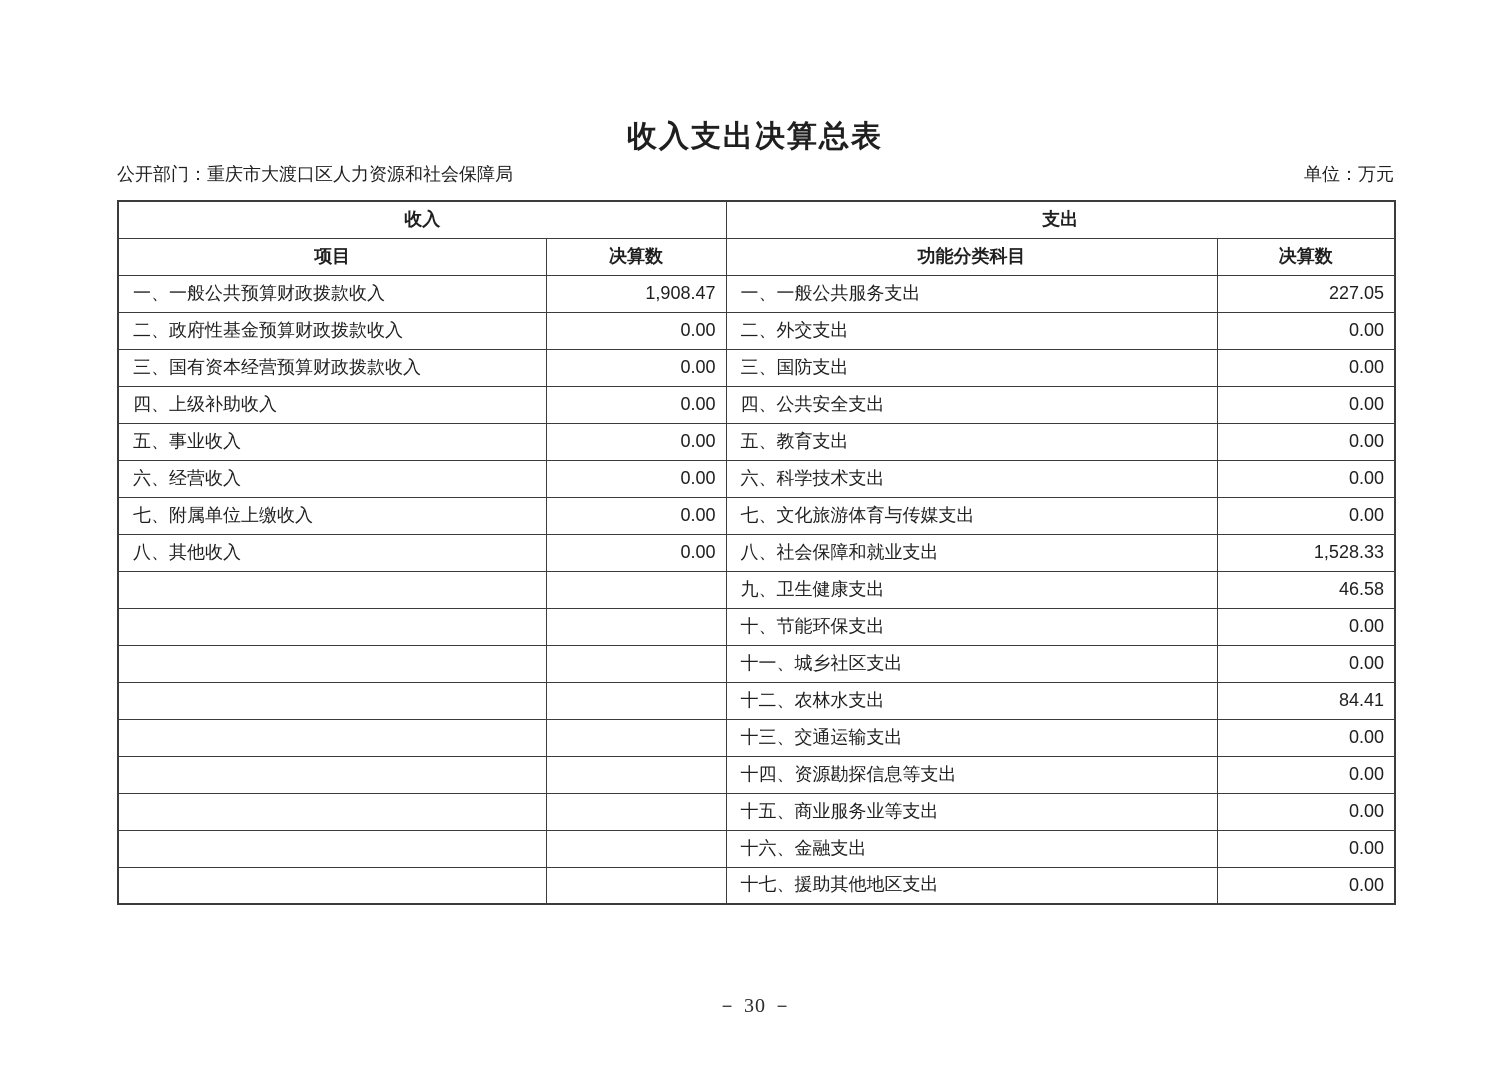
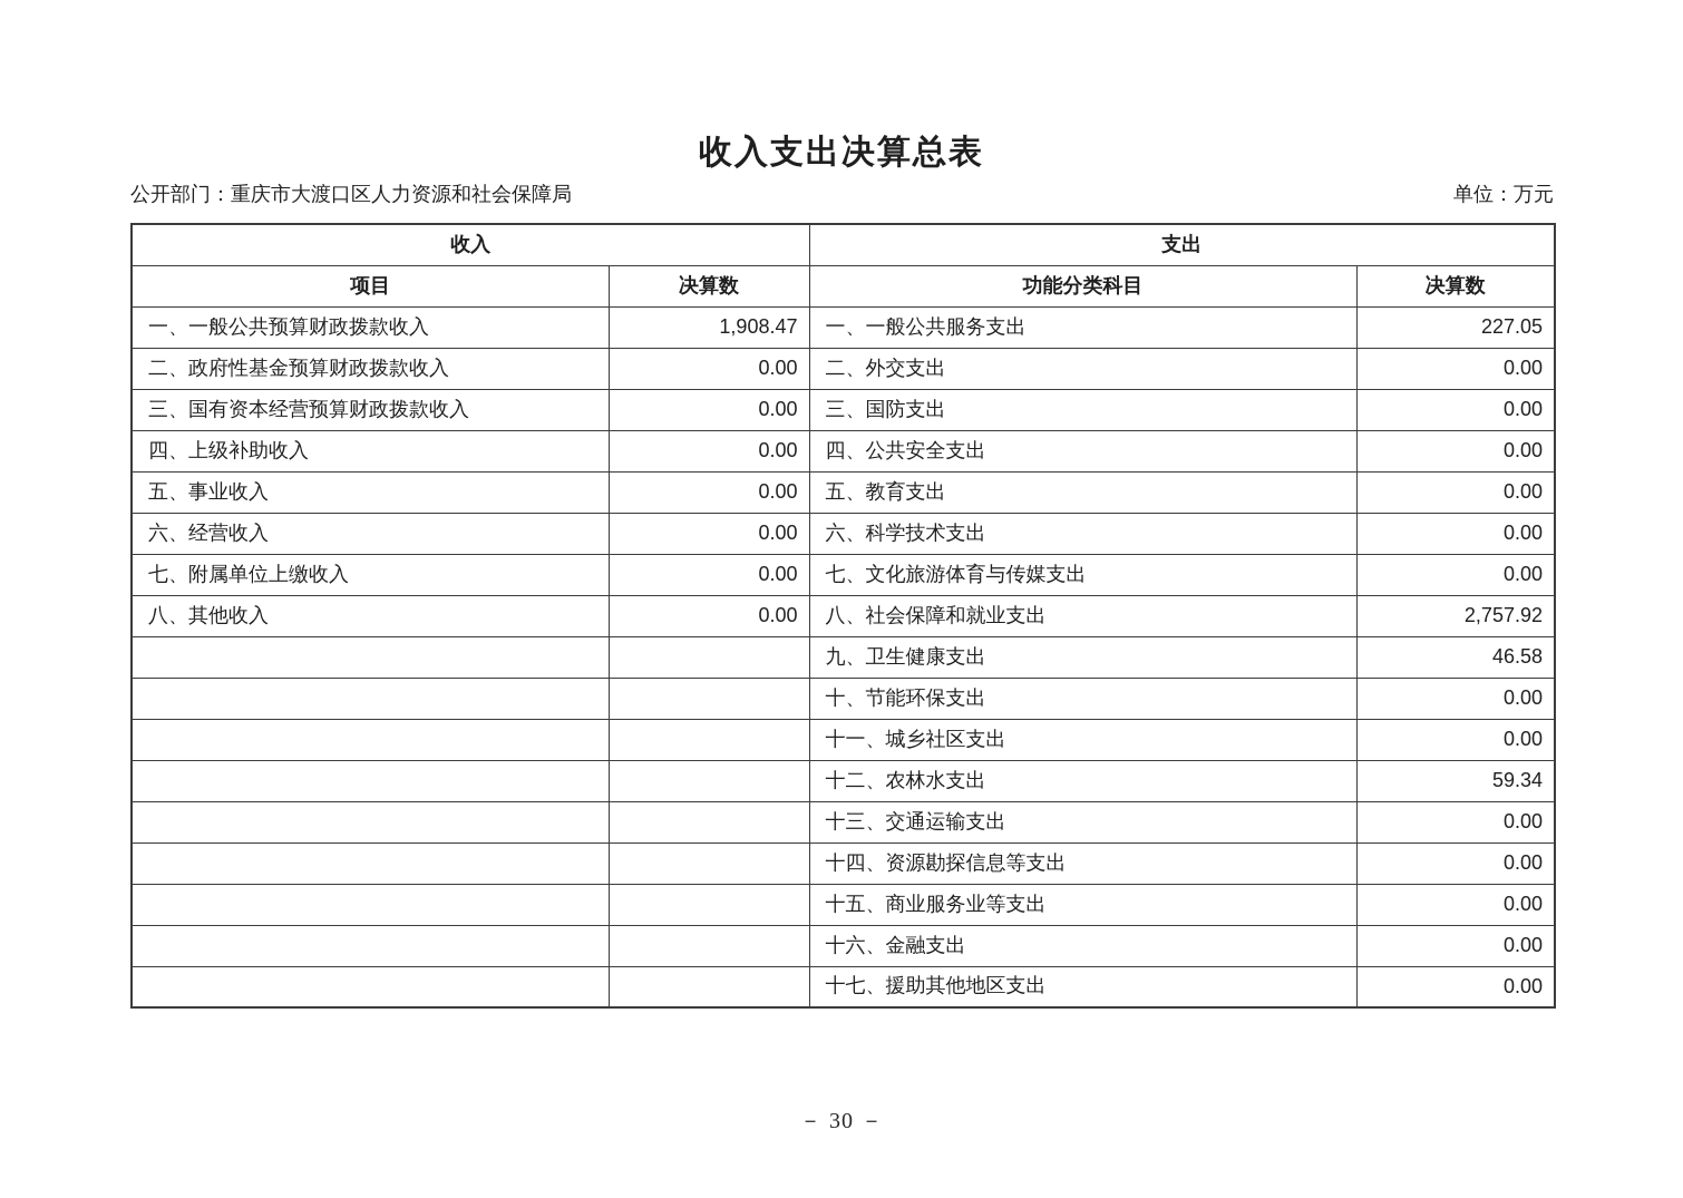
  收入支出决算总表
  公开部门：重庆市大渡口区人力资源和社会保障局
  单位：万元
  收入	支出
  项目	决算数	功能分类科目	决算数
  一、一般公共预算财政拨款收入	1,908.47	一、一般公共服务支出	227.05
  二、政府性基金预算财政拨款收入	0.00	二、外交支出	0.00
  三、国有资本经营预算财政拨款收入	0.00	三、国防支出	0.00
  四、上级补助收入	0.00	四、公共安全支出	0.00
  五、事业收入	0.00	五、教育支出	0.00
  六、经营收入	0.00	六、科学技术支出	0.00
  七、附属单位上缴收入	0.00	七、文化旅游体育与传媒支出	0.00
- 八、其他收入	0.00	八、社会保障和就业支出	1,528.33
+ 八、其他收入	0.00	八、社会保障和就业支出	2,757.92
  		九、卫生健康支出	46.58
  		十、节能环保支出	0.00
  		十一、城乡社区支出	0.00
- 		十二、农林水支出	84.41
+ 		十二、农林水支出	59.34
  		十三、交通运输支出	0.00
  		十四、资源勘探信息等支出	0.00
  		十五、商业服务业等支出	0.00
  		十六、金融支出	0.00
  		十七、援助其他地区支出	0.00
  － 30 －
